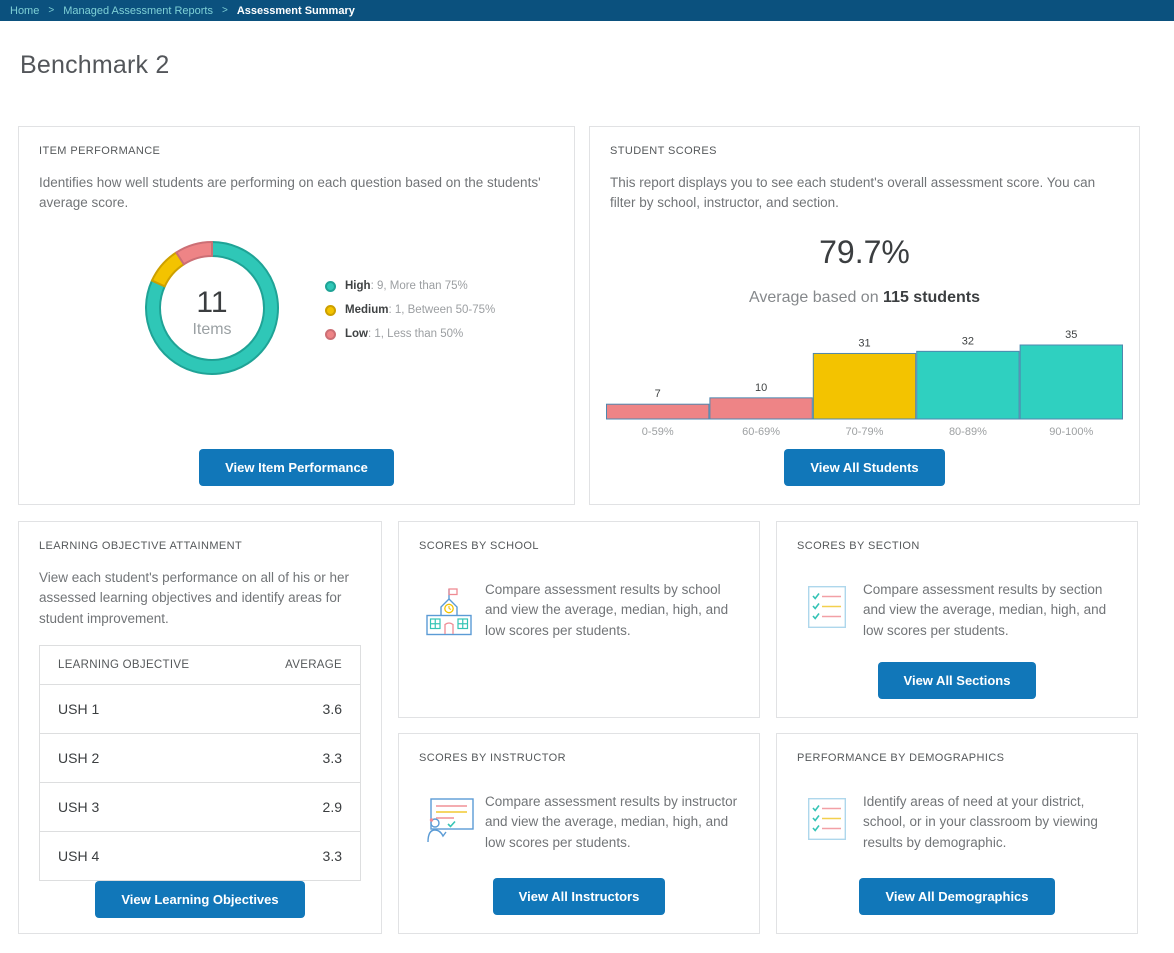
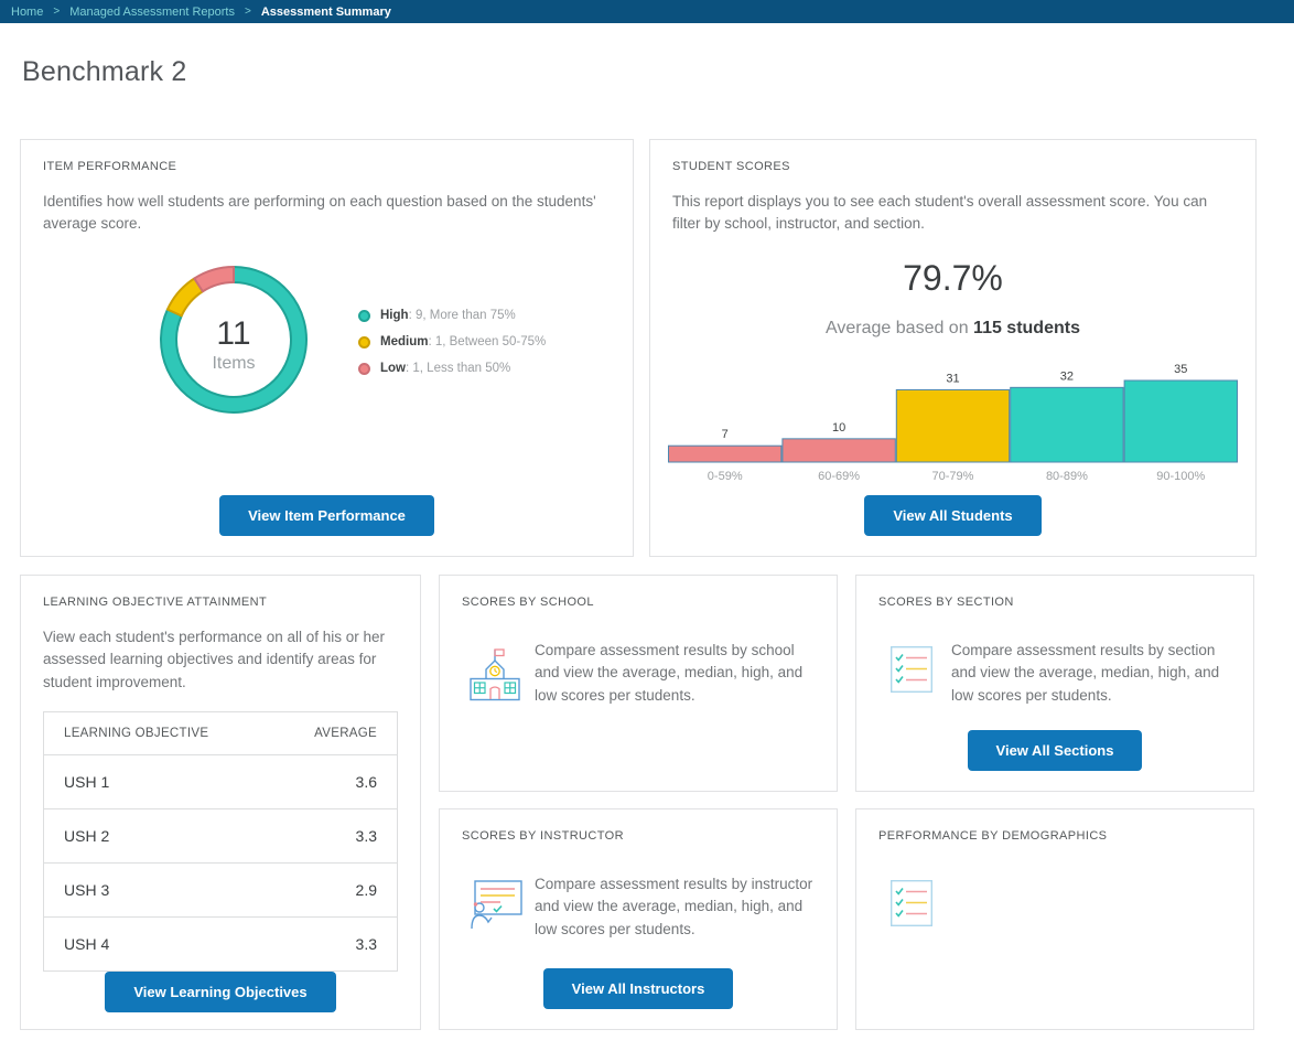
  Home
  >
  Managed Assessment Reports
  >
  Assessment Summary
  Benchmark 2
  ITEM PERFORMANCE
  Identifies how well students are performing on each question based on the students' average score.
  11
  Items
  High: 9, More than 75%
  Medium: 1, Between 50-75%
  Low: 1, Less than 50%
  View Item Performance
  STUDENT SCORES
  This report displays you to see each student's overall assessment score. You can filter by school, instructor, and section.
  79.7%
  Average based on 115 students
  7
  0-59%
  10
  60-69%
  31
  70-79%
  32
  80-89%
  35
  90-100%
  View All Students
  LEARNING OBJECTIVE ATTAINMENT
  View each student's performance on all of his or her assessed learning objectives and identify areas for student improvement.
  LEARNING OBJECTIVE	AVERAGE
  USH 1	3.6
  USH 2	3.3
  USH 3	2.9
  USH 4	3.3
  View Learning Objectives
  SCORES BY SCHOOL
  Compare assessment results by school and view the average, median, high, and low scores per students.
  SCORES BY INSTRUCTOR
  Compare assessment results by instructor and view the average, median, high, and low scores per students.
  View All Instructors
  SCORES BY SECTION
  Compare assessment results by section and view the average, median, high, and low scores per students.
  View All Sections
  PERFORMANCE BY DEMOGRAPHICS
- Identify areas of need at your district, school, or in your classroom by viewing results by demographic.
- View All Demographics
